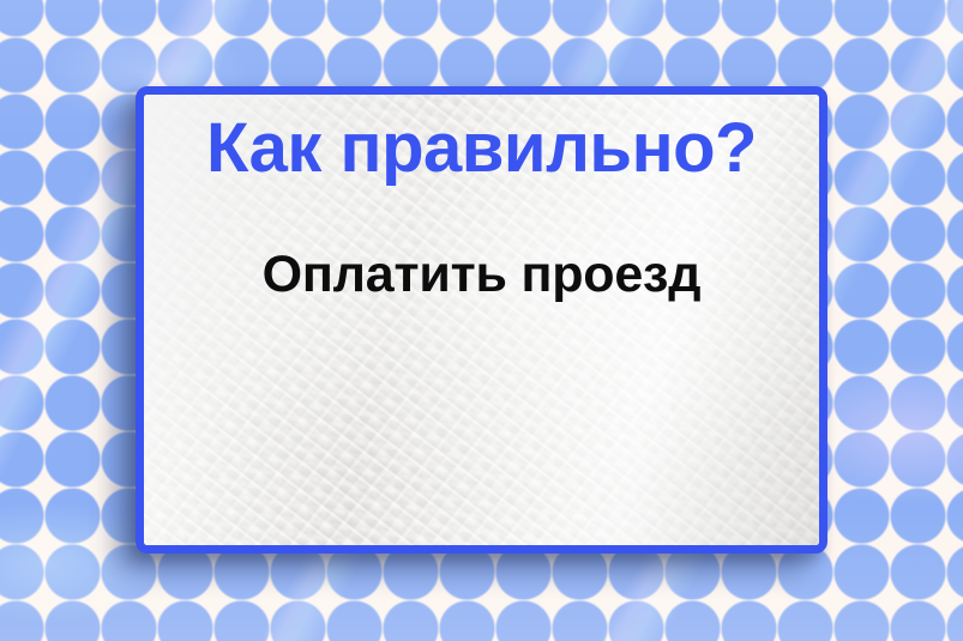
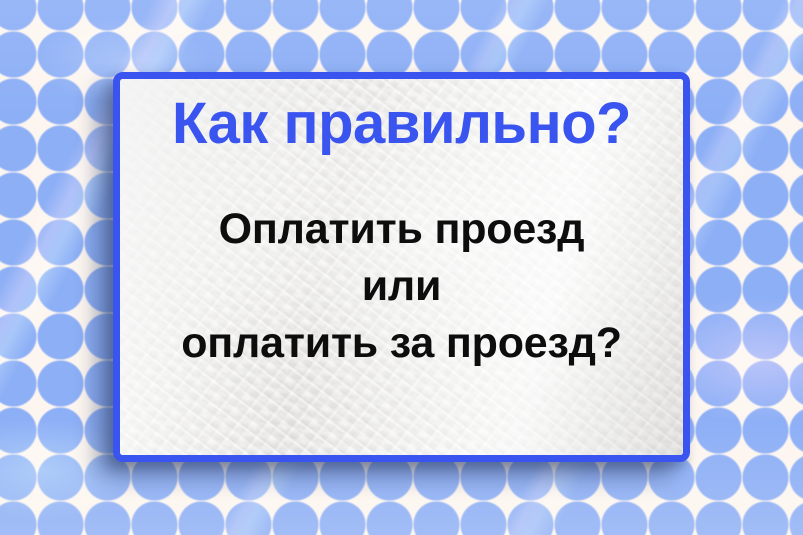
  Как правильно?
  Оплатить проезд
+ или
+ оплатить за проезд?
